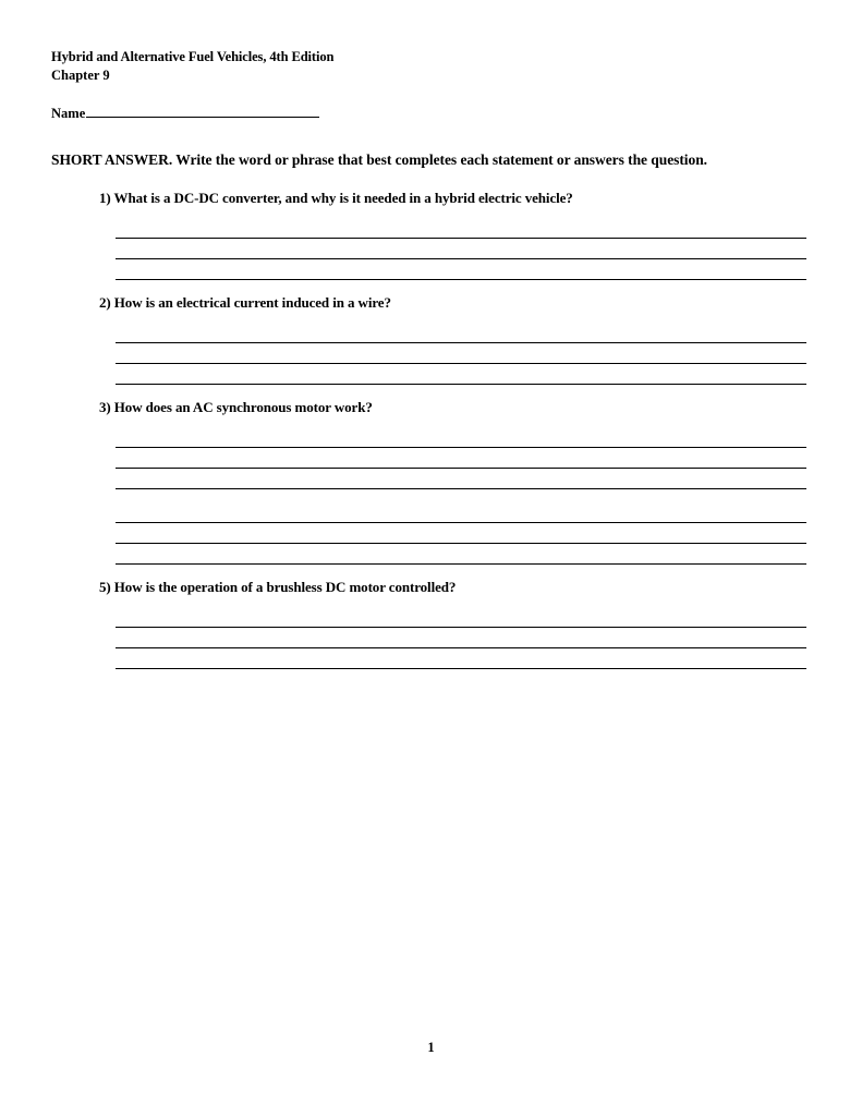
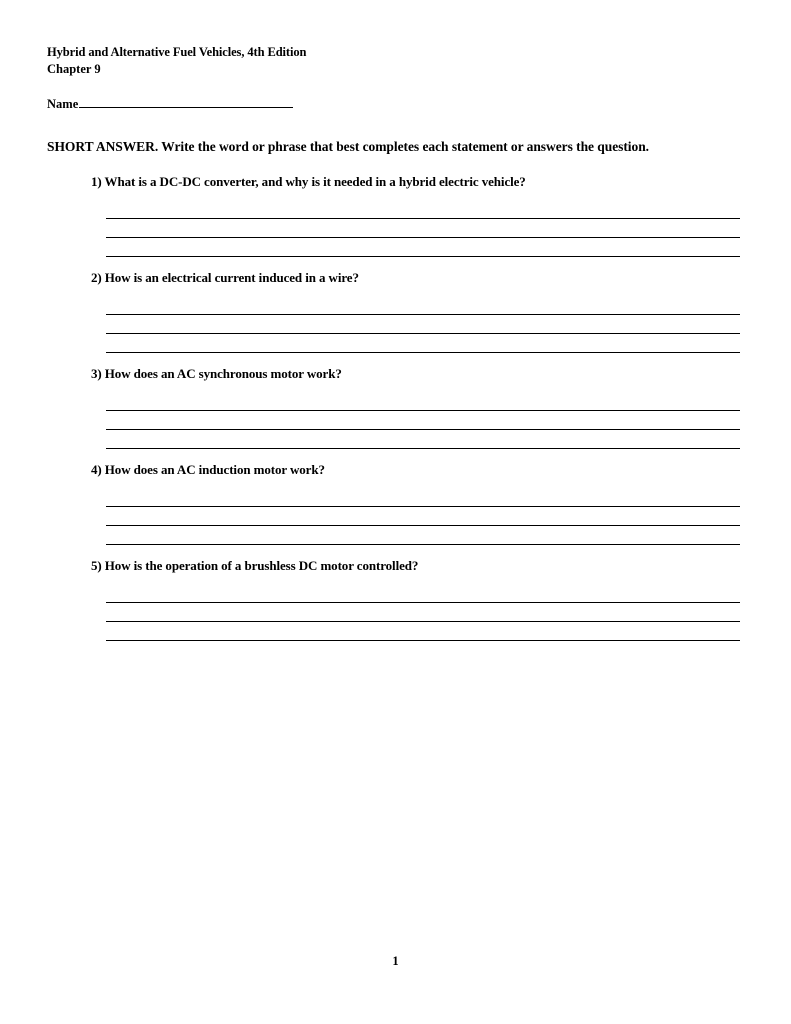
  Hybrid and Alternative Fuel Vehicles, 4th Edition
  Chapter 9
  Name
  SHORT ANSWER. Write the word or phrase that best completes each statement or answers the question.
  1) What is a DC-DC converter, and why is it needed in a hybrid electric vehicle?
  2) How is an electrical current induced in a wire?
  3) How does an AC synchronous motor work?
+ 4) How does an AC induction motor work?
  5) How is the operation of a brushless DC motor controlled?
  1
